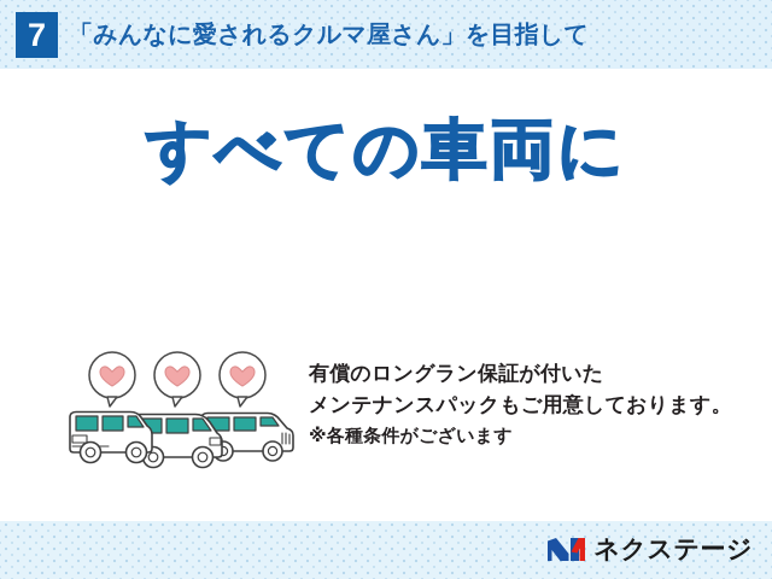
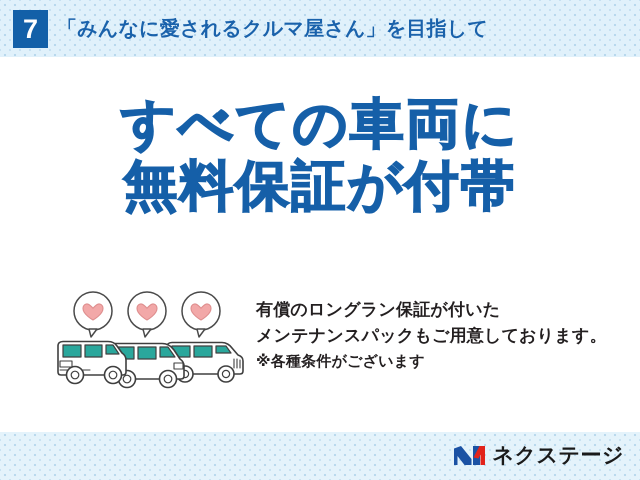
  7
  「みんなに愛されるクルマ屋さん」を目指して
  すべての車両に
+ 無料保証が付帯
  有償のロングラン保証が付いた
  メンテナンスパックもご用意しております。
  ※各種条件がございます
  ネクステージ
